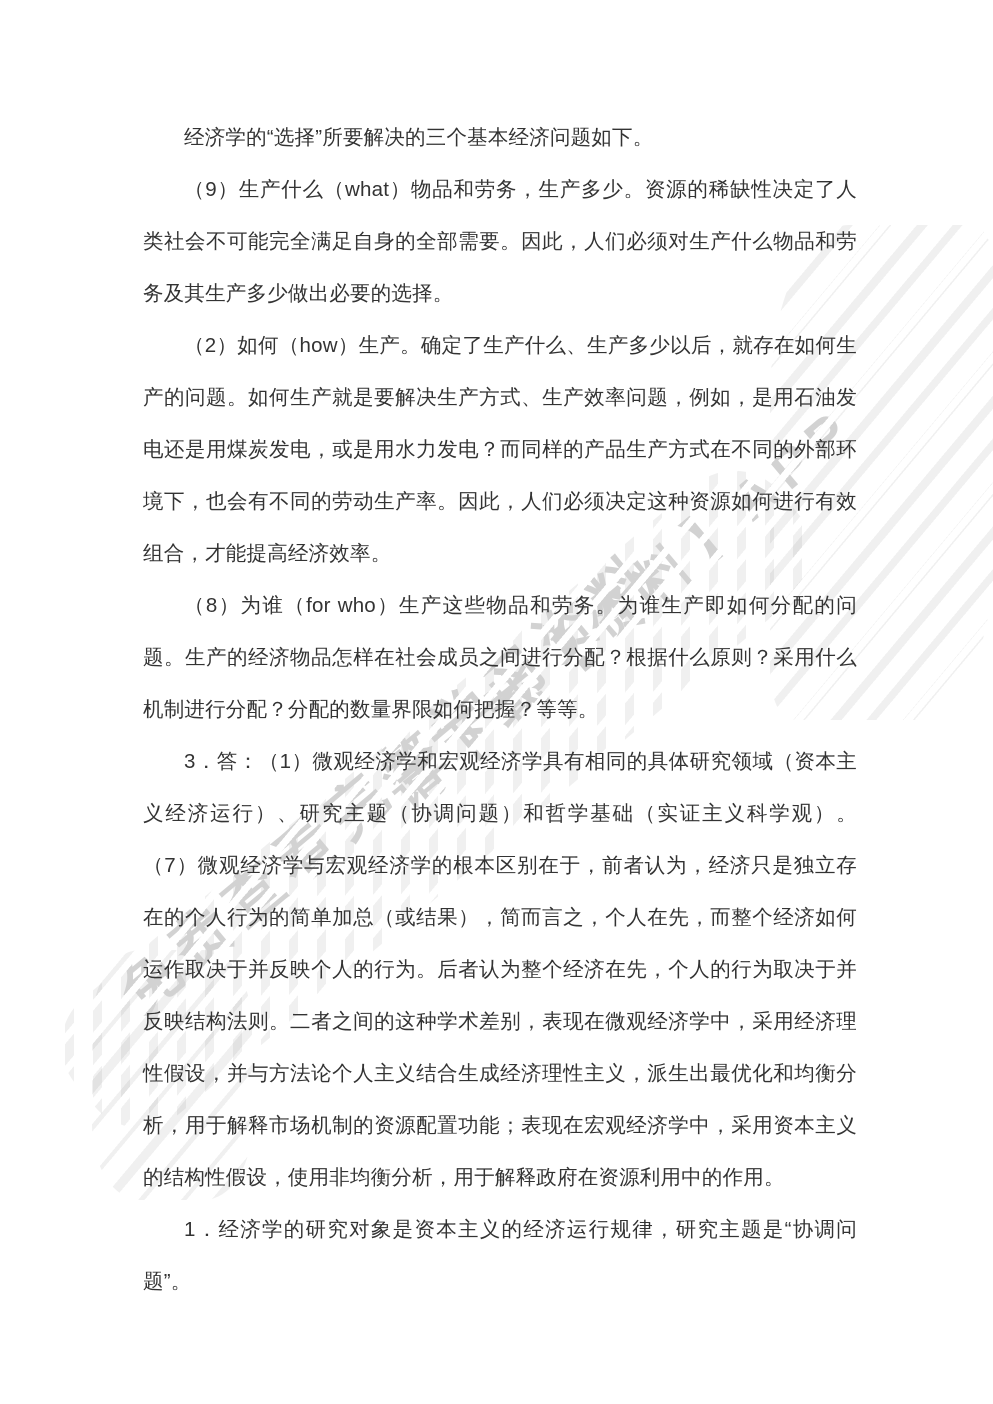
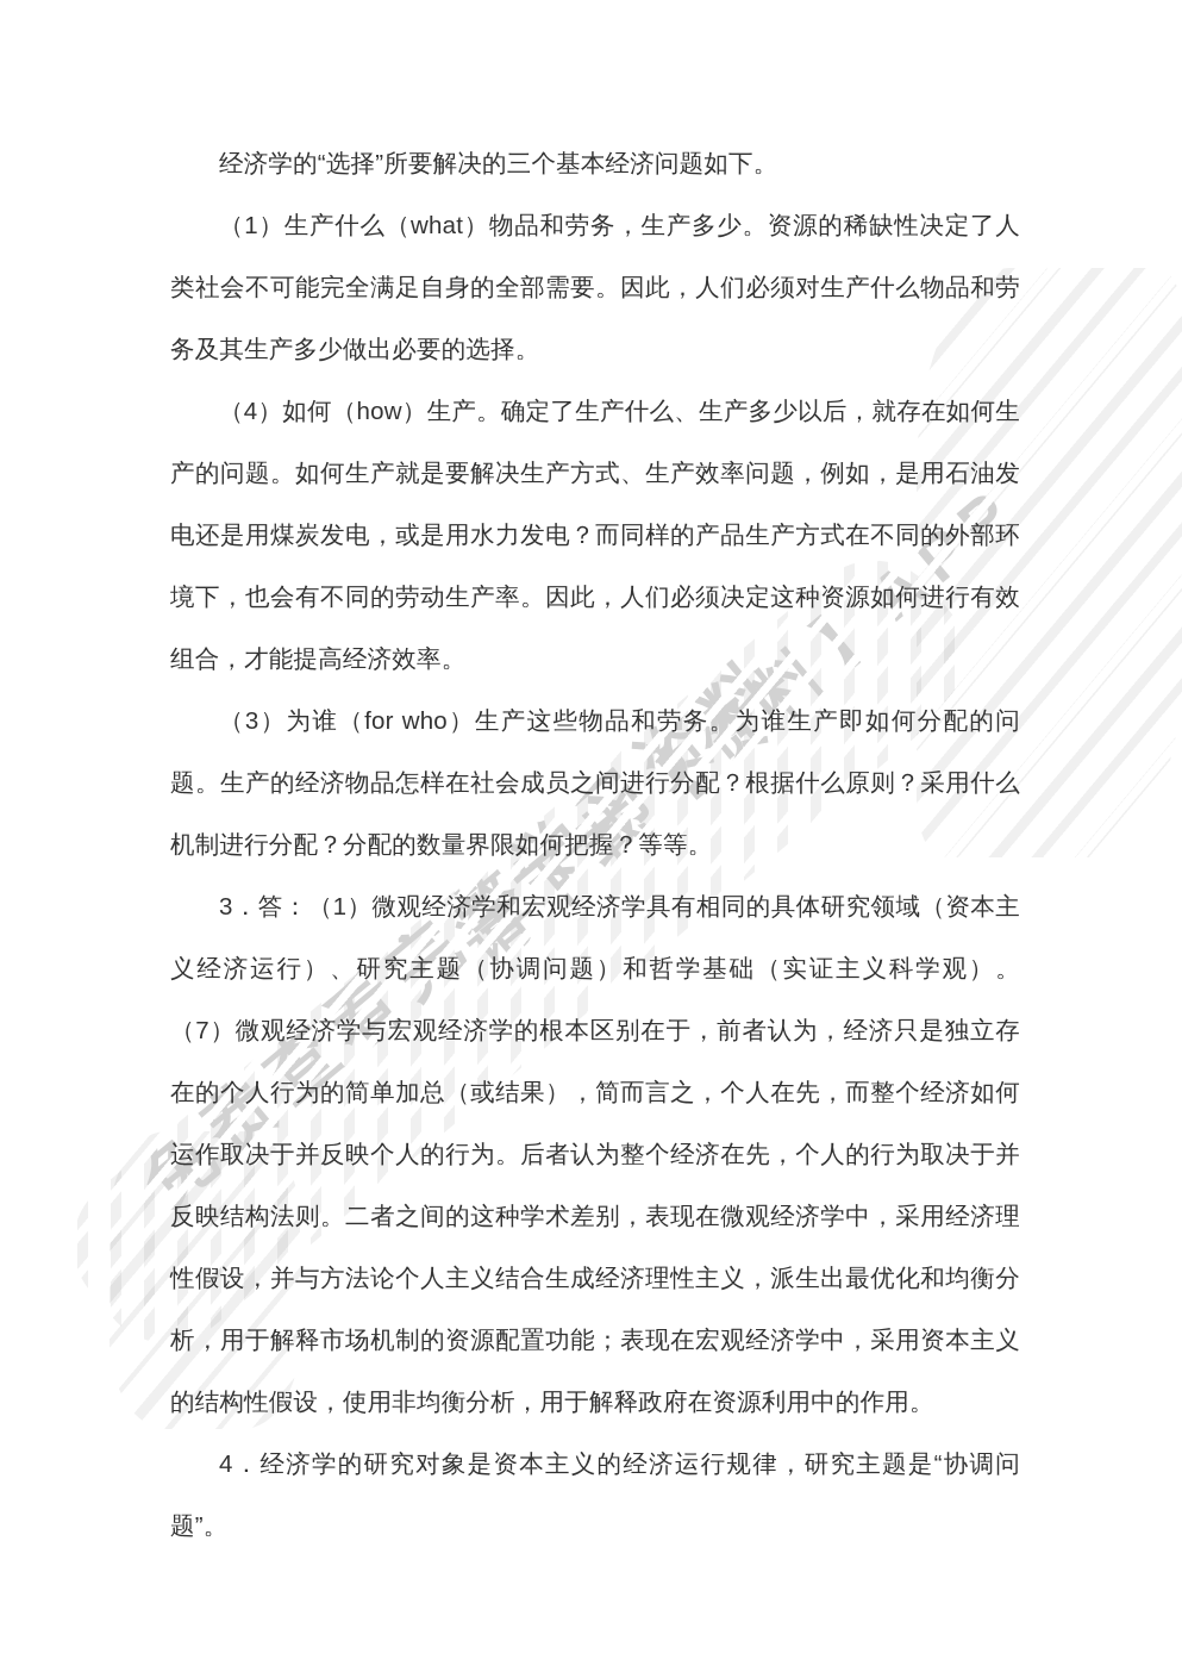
  经济学的“选择”所要解决的三个基本经济问题如下。
- （9）生产什么（what）物品和劳务，生产多少。资源的稀缺性决定了人类社会不可能完全满足自身的全部需要。因此，人们必须对生产什么物品和劳务及其生产多少做出必要的选择。
+ （1）生产什么（what）物品和劳务，生产多少。资源的稀缺性决定了人类社会不可能完全满足自身的全部需要。因此，人们必须对生产什么物品和劳务及其生产多少做出必要的选择。
- （2）如何（how）生产。确定了生产什么、生产多少以后，就存在如何生产的问题。如何生产就是要解决生产方式、生产效率问题，例如，是用石油发电还是用煤炭发电，或是用水力发电？而同样的产品生产方式在不同的外部环境下，也会有不同的劳动生产率。因此，人们必须决定这种资源如何进行有效组合，才能提高经济效率。
+ （4）如何（how）生产。确定了生产什么、生产多少以后，就存在如何生产的问题。如何生产就是要解决生产方式、生产效率问题，例如，是用石油发电还是用煤炭发电，或是用水力发电？而同样的产品生产方式在不同的外部环境下，也会有不同的劳动生产率。因此，人们必须决定这种资源如何进行有效组合，才能提高经济效率。
- （8）为谁（for who）生产这些物品和劳务。为谁生产即如何分配的问题。生产的经济物品怎样在社会成员之间进行分配？根据什么原则？采用什么机制进行分配？分配的数量界限如何把握？等等。
+ （3）为谁（for who）生产这些物品和劳务。为谁生产即如何分配的问题。生产的经济物品怎样在社会成员之间进行分配？根据什么原则？采用什么机制进行分配？分配的数量界限如何把握？等等。
  3．答：（1）微观经济学和宏观经济学具有相同的具体研究领域（资本主义经济运行）、研究主题（协调问题）和哲学基础（实证主义科学观）。（7）微观经济学与宏观经济学的根本区别在于，前者认为，经济只是独立存在的个人行为的简单加总（或结果），简而言之，个人在先，而整个经济如何运作取决于并反映个人的行为。后者认为整个经济在先，个人的行为取决于并反映结构法则。二者之间的这种学术差别，表现在微观经济学中，采用经济理性假设，并与方法论个人主义结合生成经济理性主义，派生出最优化和均衡分析，用于解释市场机制的资源配置功能；表现在宏观经济学中，采用资本主义的结构性假设，使用非均衡分析，用于解释政府在资源利用中的作用。
- 1．经济学的研究对象是资本主义的经济运行规律，研究主题是“协调问题”。
+ 4．经济学的研究对象是资本主义的经济运行规律，研究主题是“协调问题”。
